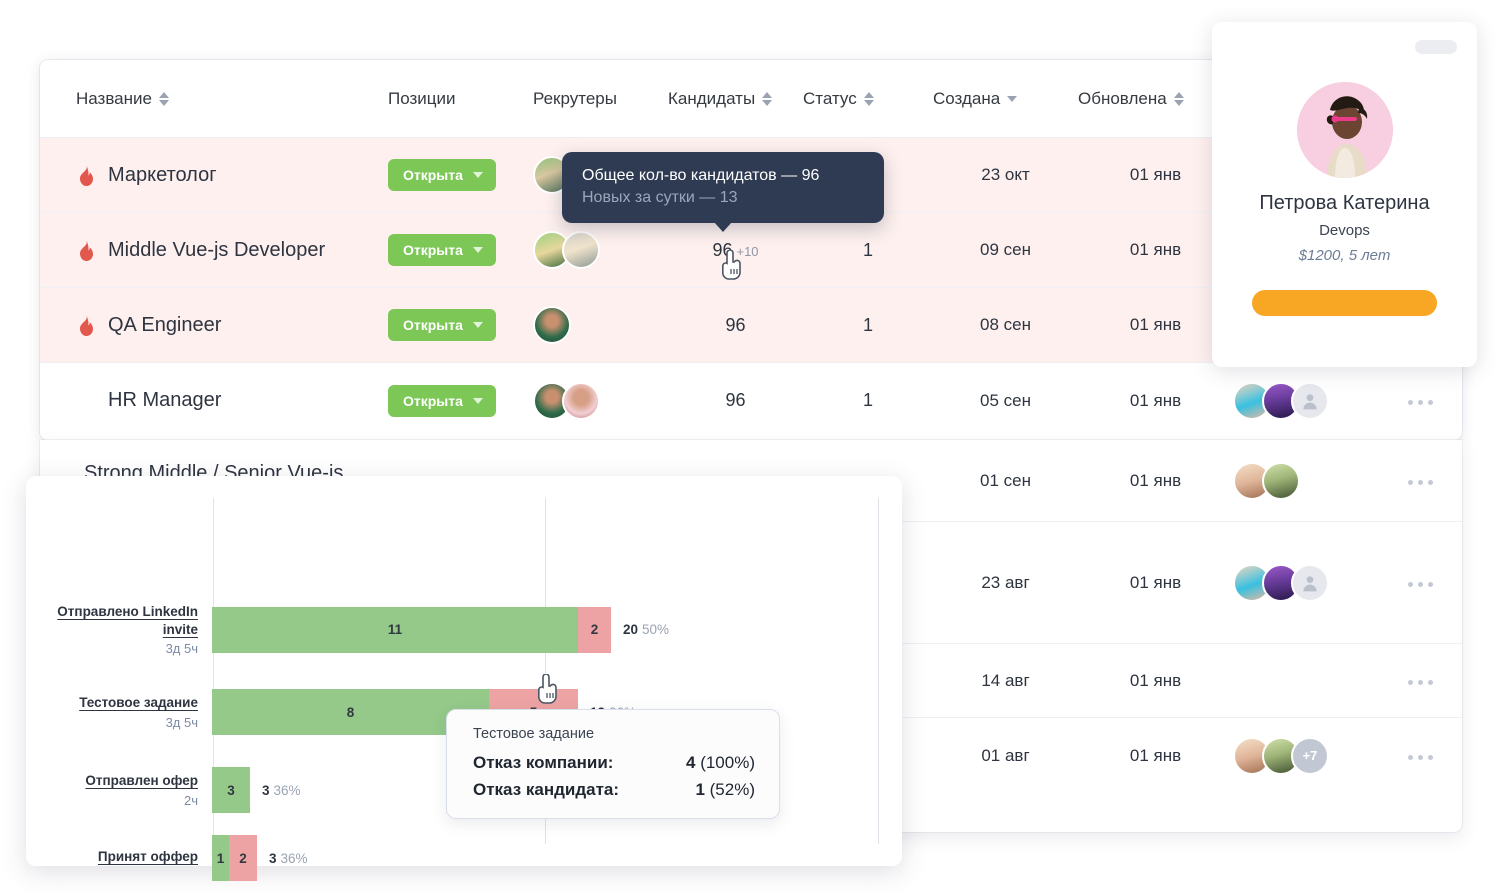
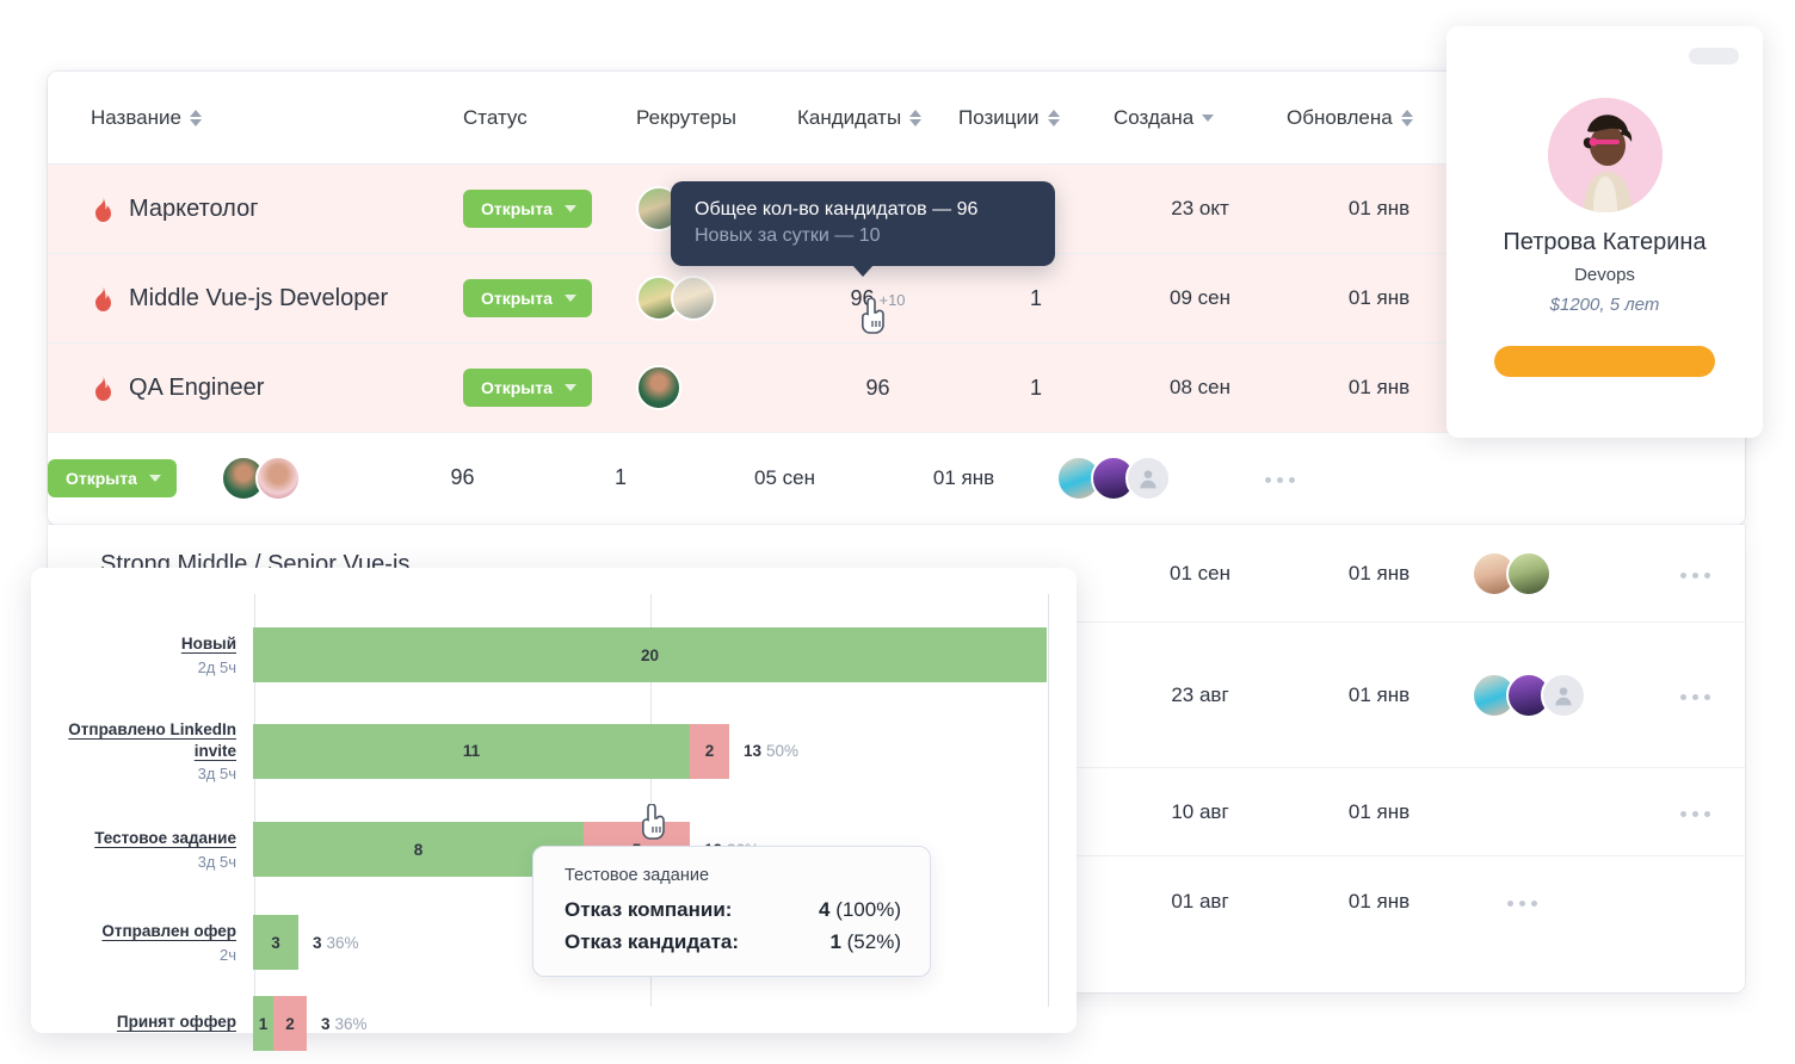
  Strong Middle / Senior Vue-js
  Название
- Позиции
+ Статус
  Рекрутеры
  Кандидаты
- Статус
+ Позиции
  Создана
  Обновлена
  Маркетолог
  Открыта
  23 окт
  01 янв
  Middle Vue-js Developer
  Открыта
  96 +10
  1
  09 сен
  01 янв
  QA Engineer
  Открыта
  96
  1
  08 сен
  01 янв
- HR Manager
  Открыта
  96
  1
  05 сен
  01 янв
  01 сен
  01 янв
  23 авг
  01 янв
- 14 авг
+ 10 авг
  01 янв
  01 авг
  01 янв
- +7
  Общее кол-во кандидатов — 96
- Новых за сутки — 13
+ Новых за сутки — 10
  Петрова Катерина
  Devops
  $1200, 5 лет
+ Новый
+ 2д 5ч
+ 20
  Отправлено LinkedIn invite
  3д 5ч
  11
  2
- 20 50%
+ 13 50%
  Тестовое задание
  3д 5ч
  8
  Отправлен офер
  2ч
  3
  3 36%
  Принят оффер
  1
  2
  3 36%
  Тестовое задание
  Отказ компании:
  4 (100%)
  Отказ кандидата:
  1 (52%)
